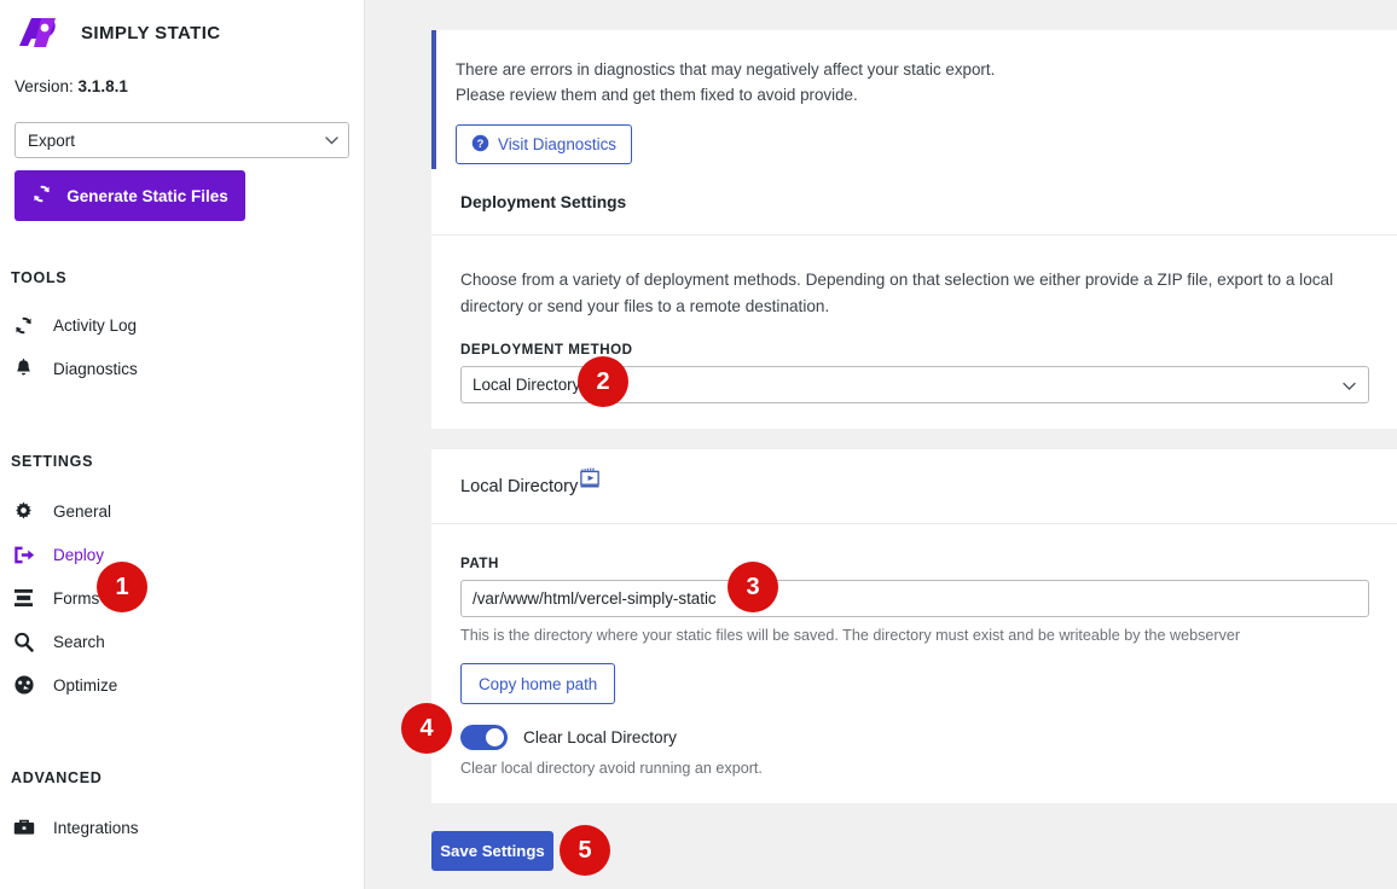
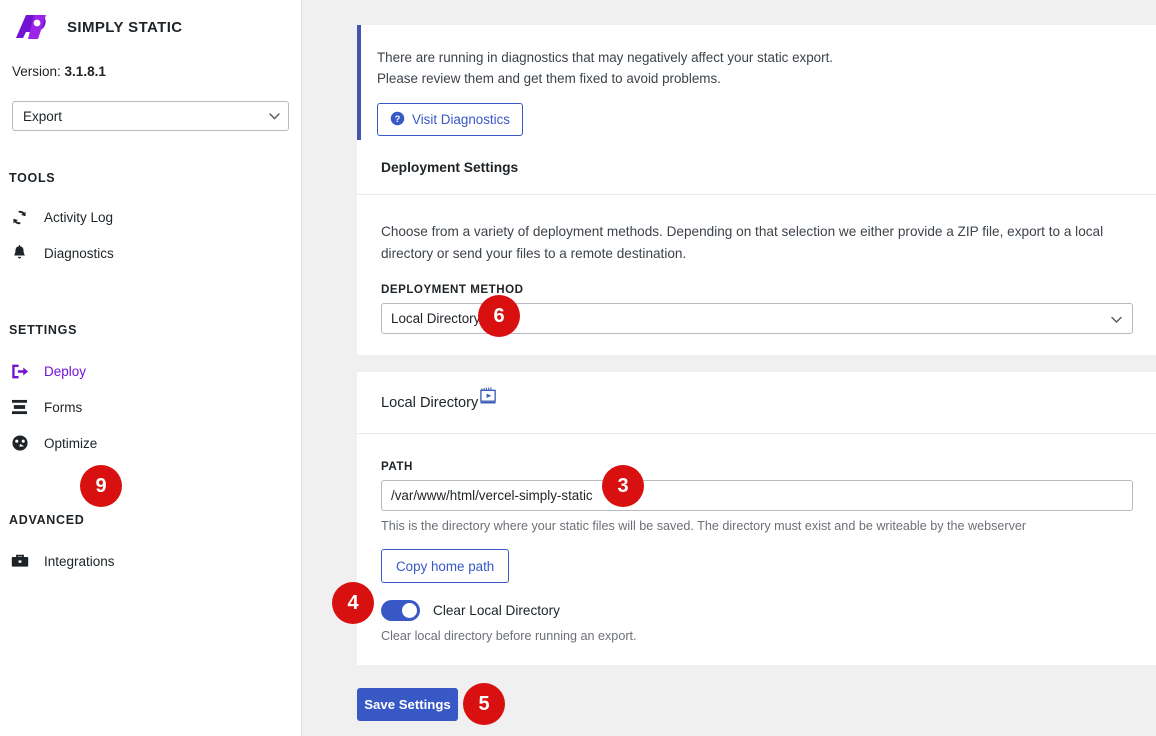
  SIMPLY STATIC
  Version: 3.1.8.1
  Export
- Generate Static Files
  TOOLS
  Activity Log
  Diagnostics
  SETTINGS
- General
  Deploy
  Forms
- Search
  Optimize
  ADVANCED
  Integrations
- There are errors in diagnostics that may negatively affect your static export.
+ There are running in diagnostics that may negatively affect your static export.
- Please review them and get them fixed to avoid provide.
+ Please review them and get them fixed to avoid problems.
  ?
  Visit Diagnostics
  Deployment Settings
  Choose from a variety of deployment methods. Depending on that selection we either provide a ZIP file, export to a local directory or send your files to a remote destination.
  DEPLOYMENT METHOD
  Local Directory
  Local Directory
  PATH
  /var/www/html/vercel-simply-static
  This is the directory where your static files will be saved. The directory must exist and be writeable by the webserver
  Copy home path
  Clear Local Directory
- Clear local directory avoid running an export.
+ Clear local directory before running an export.
  Save Settings
- 1
+ 9
- 2
+ 6
  3
  4
  5
